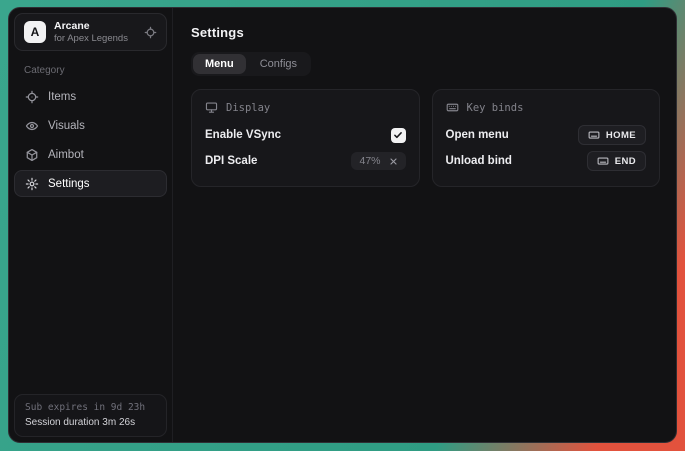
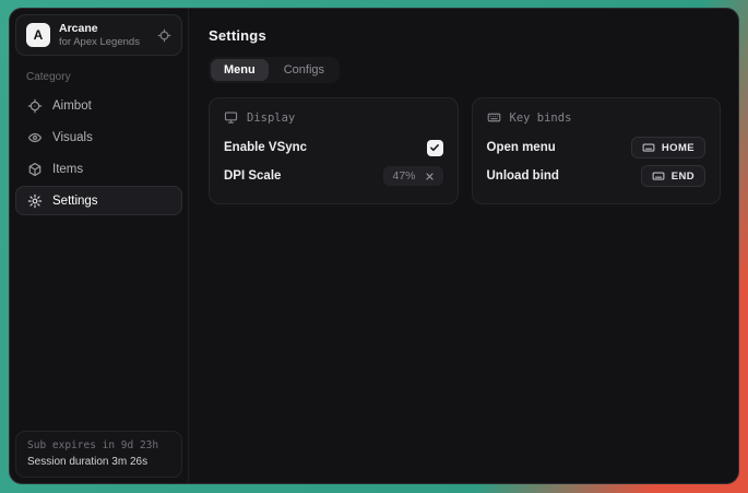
  A
  Arcane
  for Apex Legends
  Category
- Items
+ Aimbot
  Visuals
- Aimbot
+ Items
  Settings
  Sub expires in 9d 23h
  Session duration 3m 26s
  Settings
  Menu
  Configs
  Display
  Enable VSync
  DPI Scale
  47%
  Key binds
  Open menu
  HOME
  Unload bind
  END
